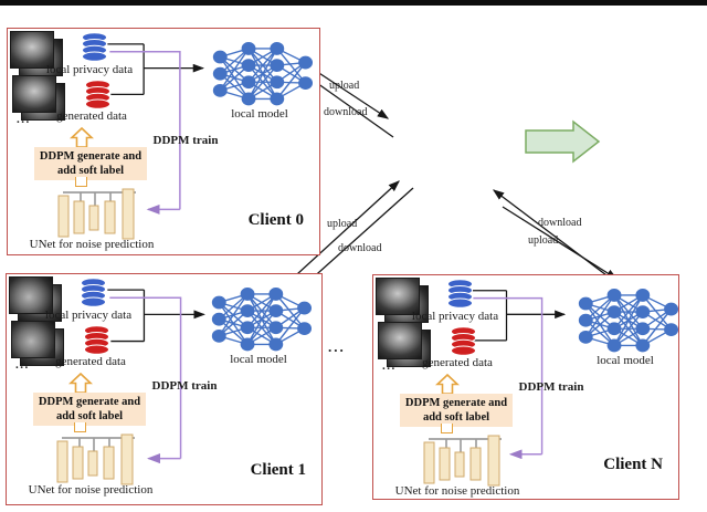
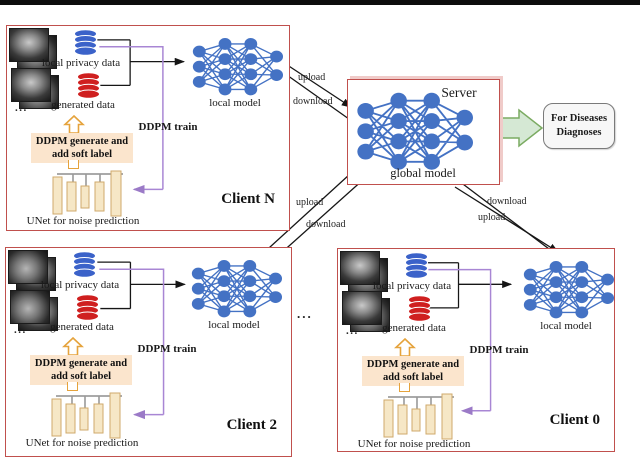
  local privacy data
  ...
  generated data
  DDPM generate and
  add soft label
  UNet for noise prediction
  local model
  DDPM train
- Client 0
+ Client N
  local privacy data
  ...
  generated data
  DDPM generate and
  add soft label
  UNet for noise prediction
  local model
  DDPM train
- Client 1
+ Client 2
  local privacy data
  ...
  generated data
  DDPM generate and
  add soft label
  UNet for noise prediction
  local model
  DDPM train
- Client N
+ Client 0
+ Server
+ global model
+ For Diseases
+ Diagnoses
  upload
  download
  upload
  download
  download
  upload
  ...
